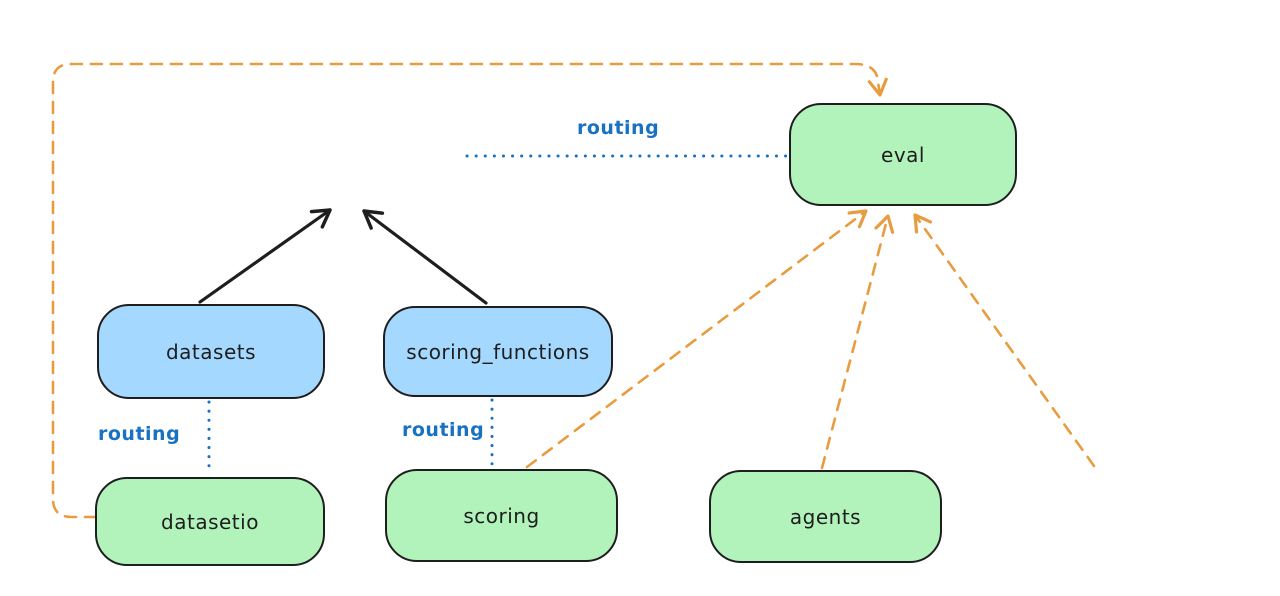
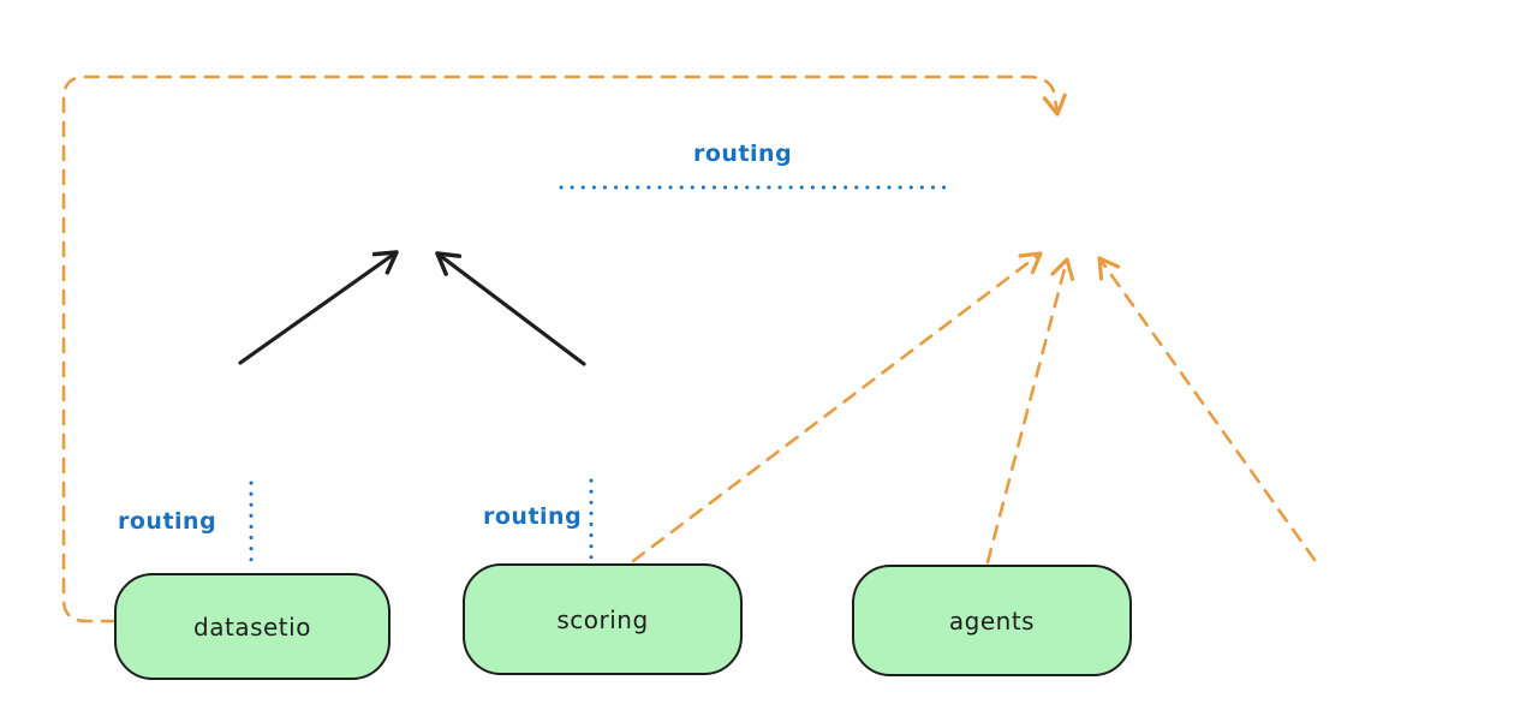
- eval
- datasets
- scoring_functions
  datasetio
  scoring
  agents
  routing
  routing
  routing
